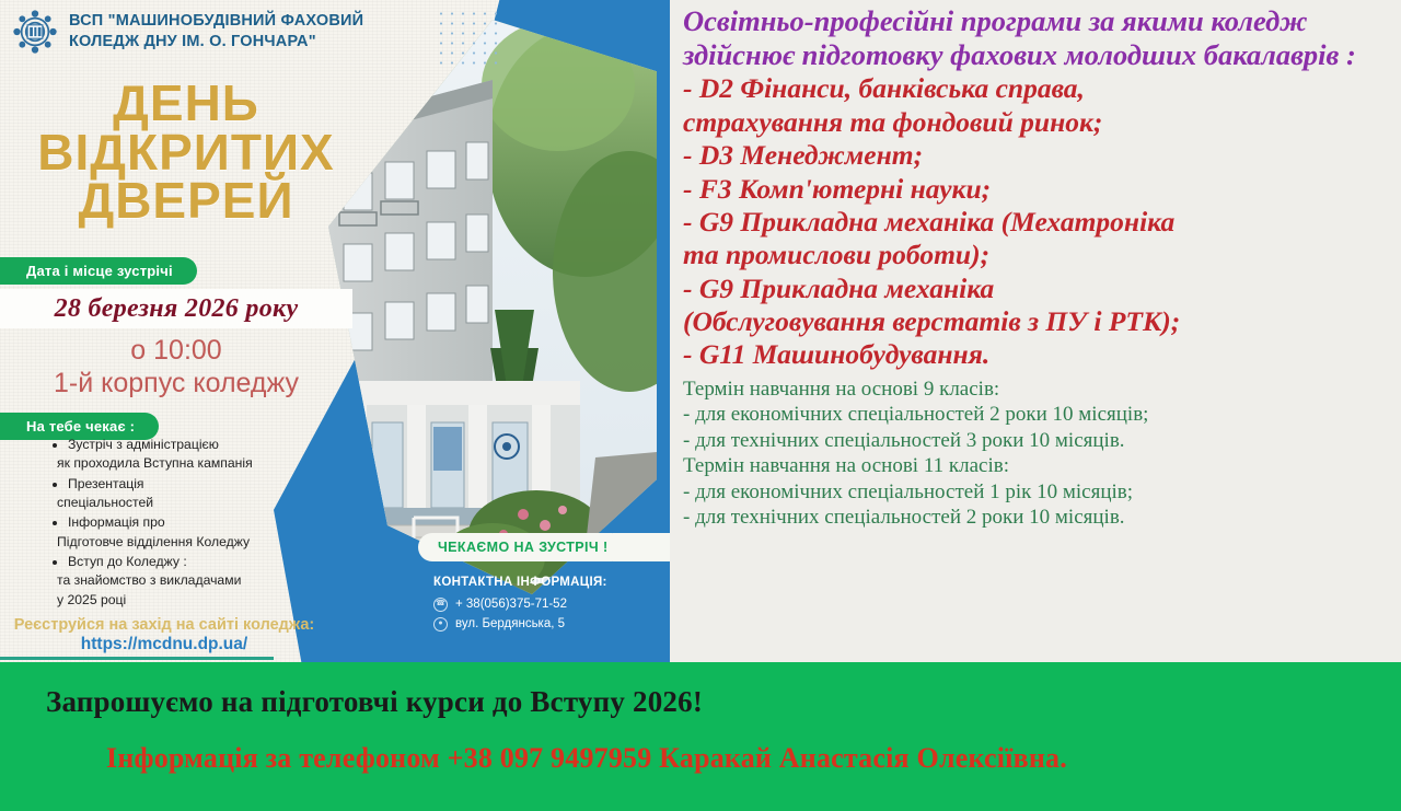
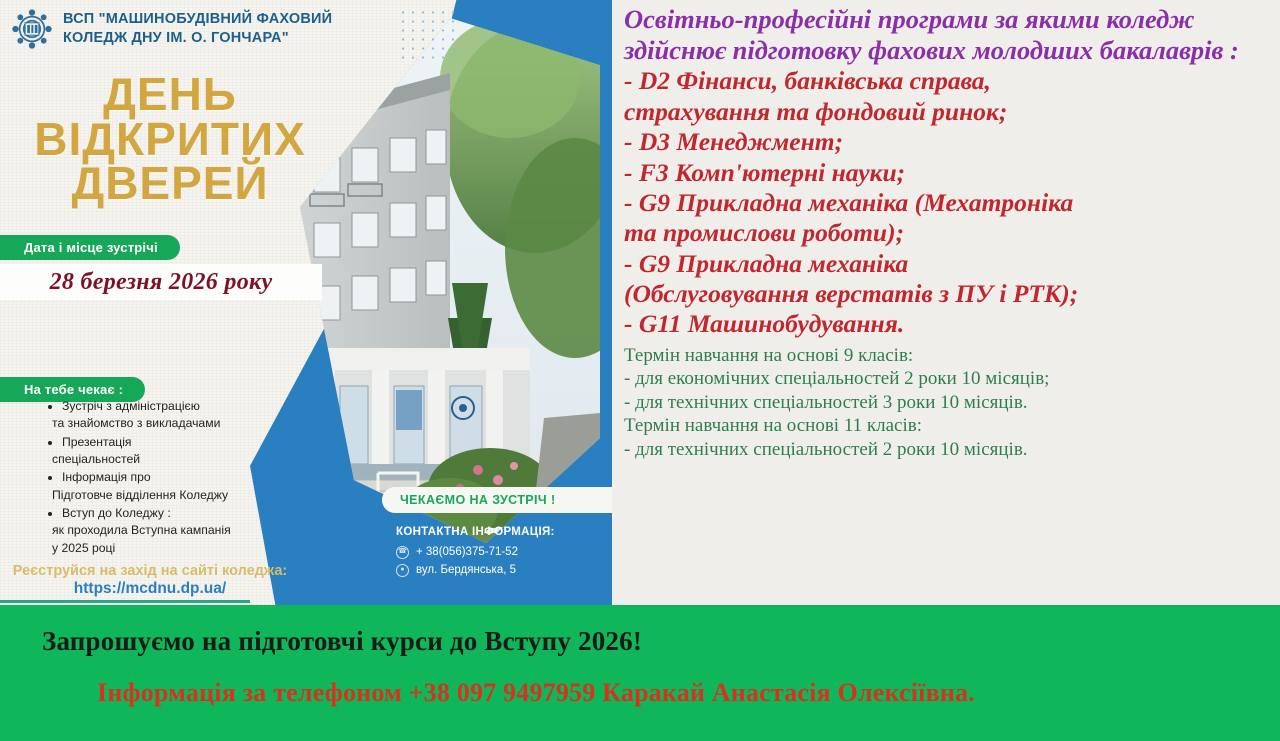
  ВСП "МАШИНОБУДІВНИЙ ФАХОВИЙ КОЛЕДЖ ДНУ ІМ. О. ГОНЧАРА"
  ДЕНЬ
  ВІДКРИТИХ
  ДВЕРЕЙ
  Дата і місце зустрічі
  28 березня 2026 року
- о 10:00
- 1-й корпус коледжу
  На тебе чекає :
  Зустріч з адміністрацією
- як проходила Вступна кампанія
+ та знайомство з викладачами
  Презентація
  спеціальностей
  Інформація про
  Підготовче відділення Коледжу
  Вступ до Коледжу :
- та знайомство з викладачами
+ як проходила Вступна кампанія
  у 2025 році
  Реєструйся на захід на сайті коледжа:
  https://mcdnu.dp.ua/
  ЧЕКАЄМО НА ЗУСТРІЧ !
  КОНТАКТНА ІНФОРМАЦІЯ:
  + 38(056)375-71-52
  вул. Бердянська, 5
  Освітньо-професійні програми за якими коледж здійснює підготовку фахових молодших бакалаврів :
  - D2 Фінанси, банківська справа,
  страхування та фондовий ринок;
  - D3 Менеджмент;
  - F3 Комп'ютерні науки;
  - G9 Прикладна механіка (Мехатроніка
  та промислови роботи);
  - G9 Прикладна механіка
  (Обслуговування верстатів з ПУ і РТК);
  - G11 Машинобудування.
  Термін навчання на основі 9 класів:
  - для економічних спеціальностей 2 роки 10 місяців;
  - для технічних спеціальностей 3 роки 10 місяців.
  Термін навчання на основі 11 класів:
- - для економічних спеціальностей 1 рік 10 місяців;
  - для технічних спеціальностей 2 роки 10 місяців.
  Запрошуємо на підготовчі курси до Вступу 2026!
  Інформація за телефоном +38 097 9497959 Каракай Анастасія Олексіївна.
